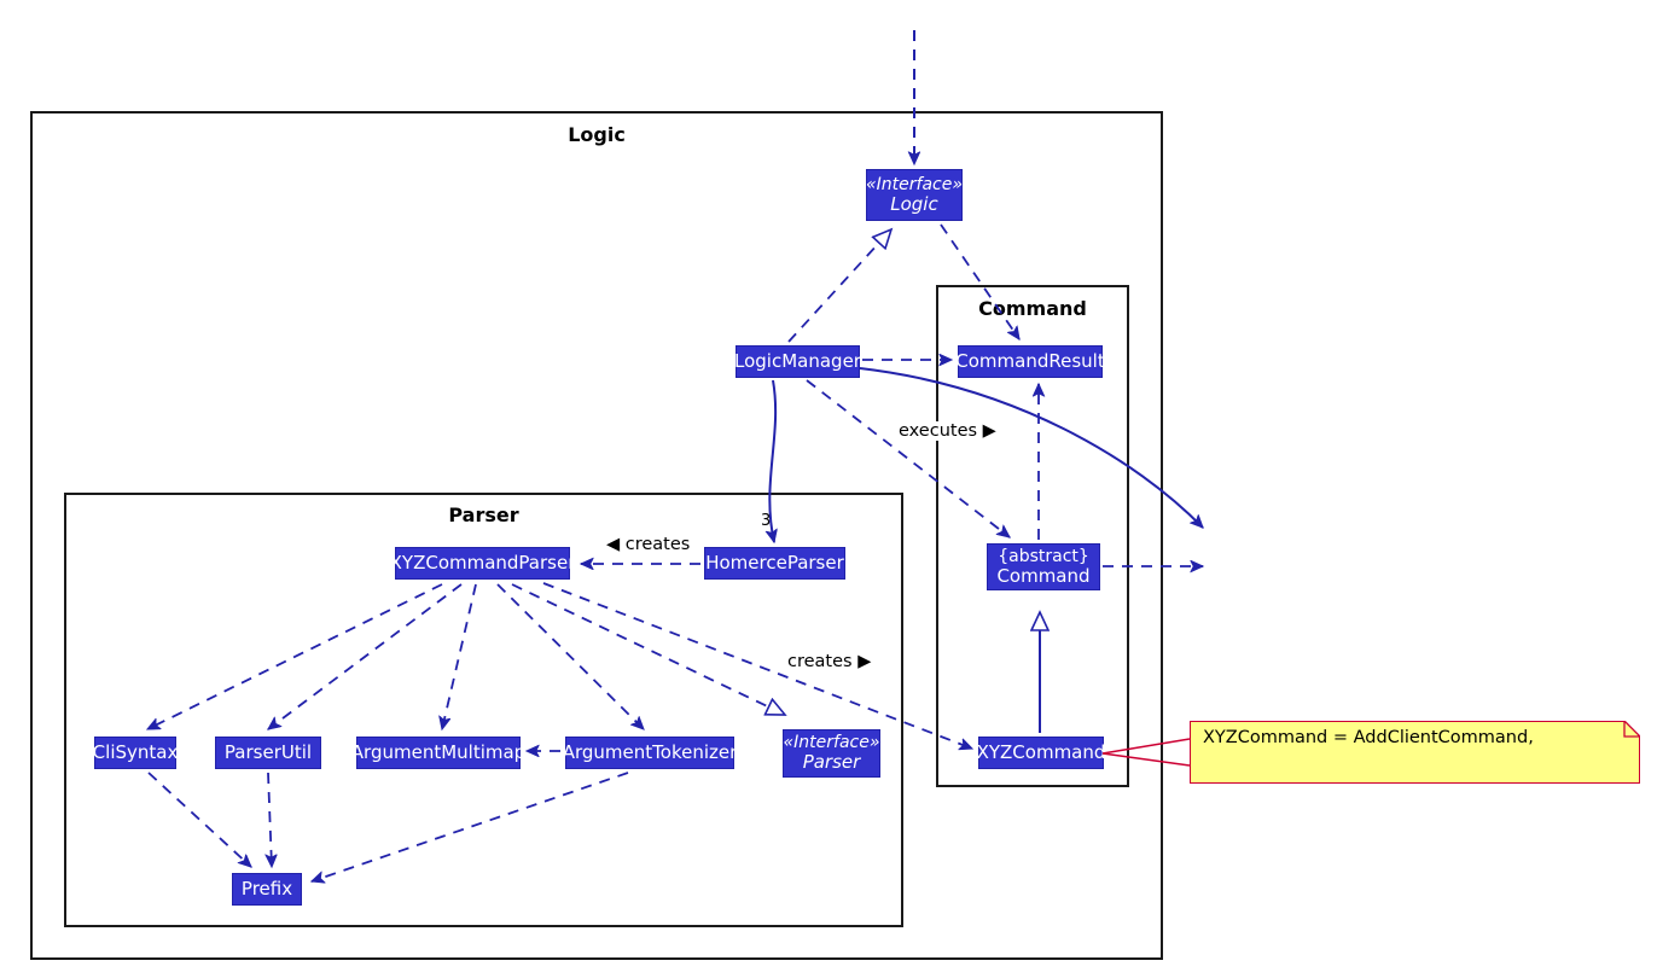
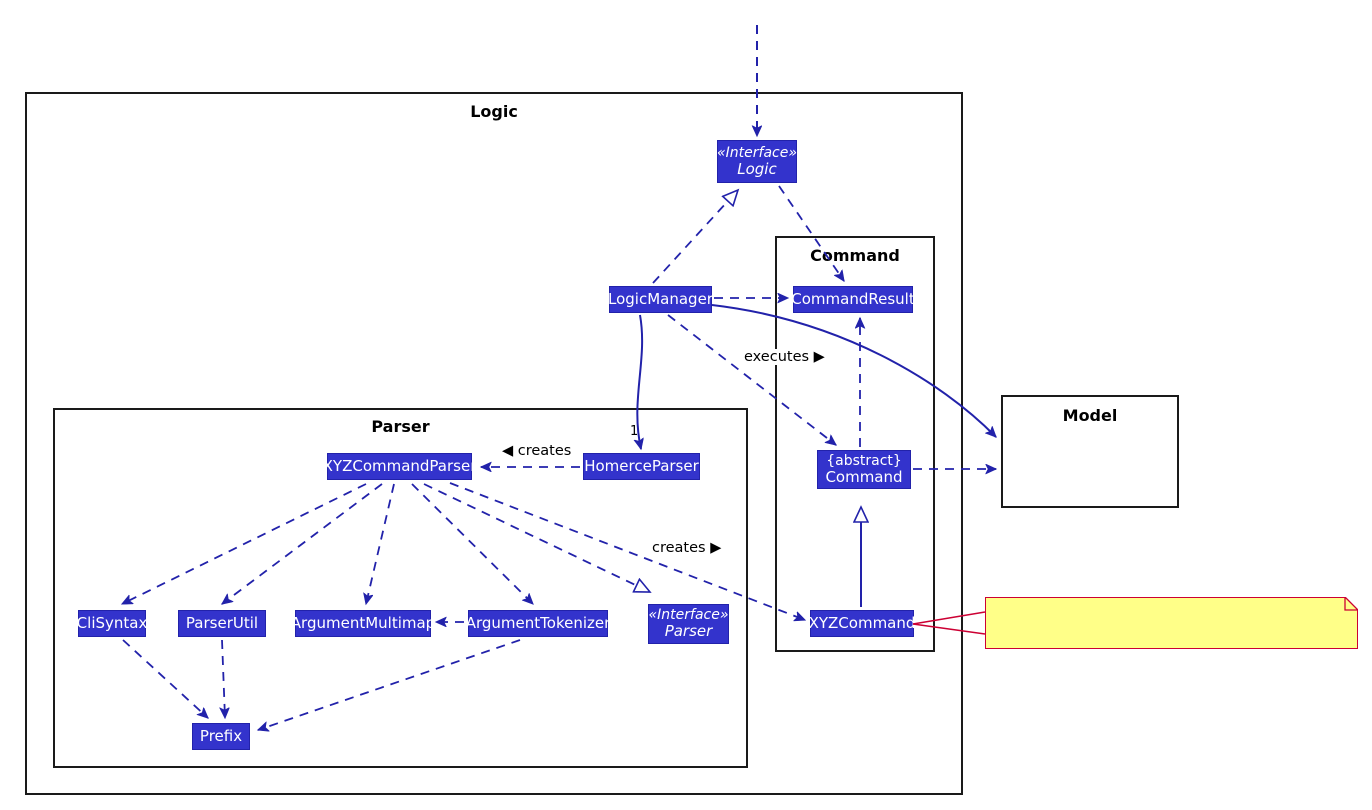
  Logic
  Parser
  Cmmand
+ Model
  «Interface»
  Logic
  LogicManager
  CommandResult
  {abstract}
  Command
  XYZCommand
  XYZCommandParser
  HomerceParser
  CliSyntax
  ParserUtil
  ArgumentMultimap
  ArgumentTokenizer
  «Interface»
  Parser
  Prefix
  ◀ creates
  creates ▶
  executes ▶
- 3
+ 1
- XYZCommand = AddClientCommand,
